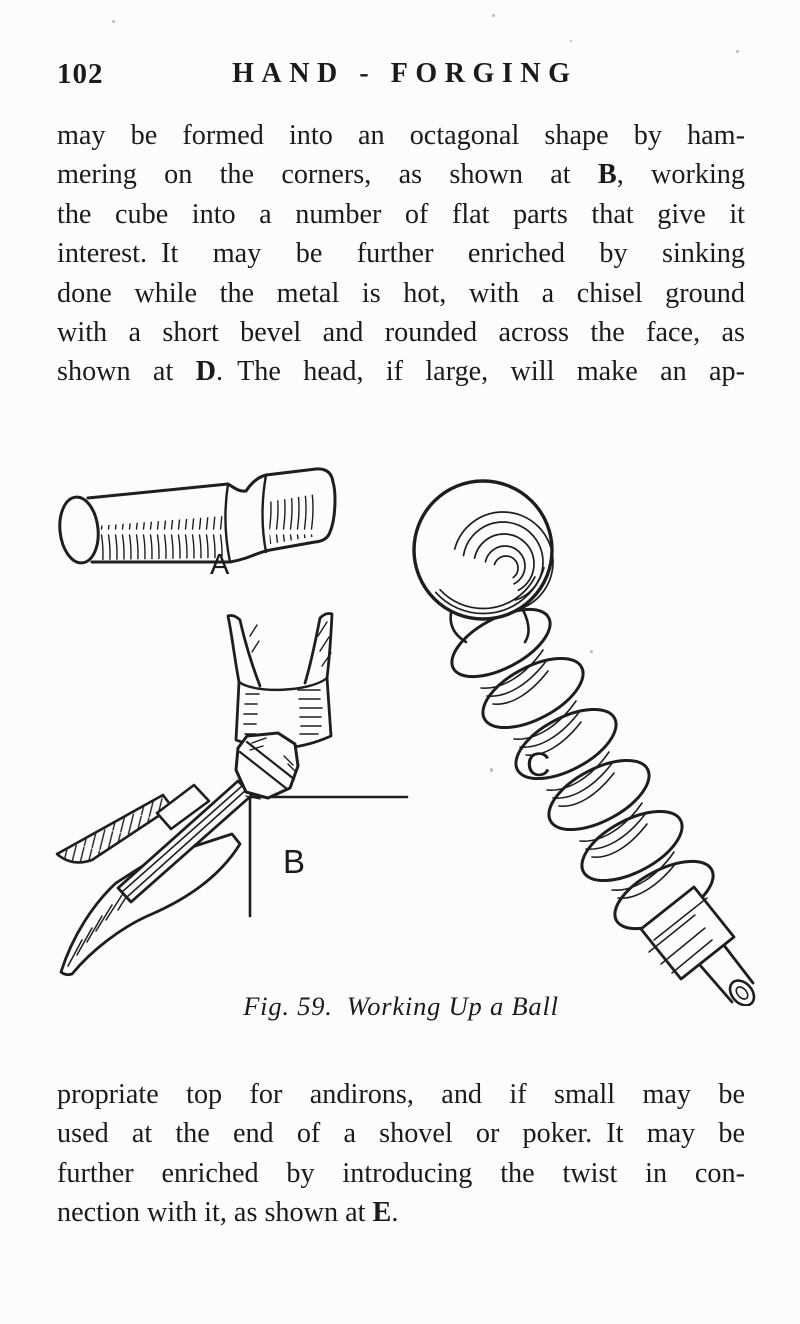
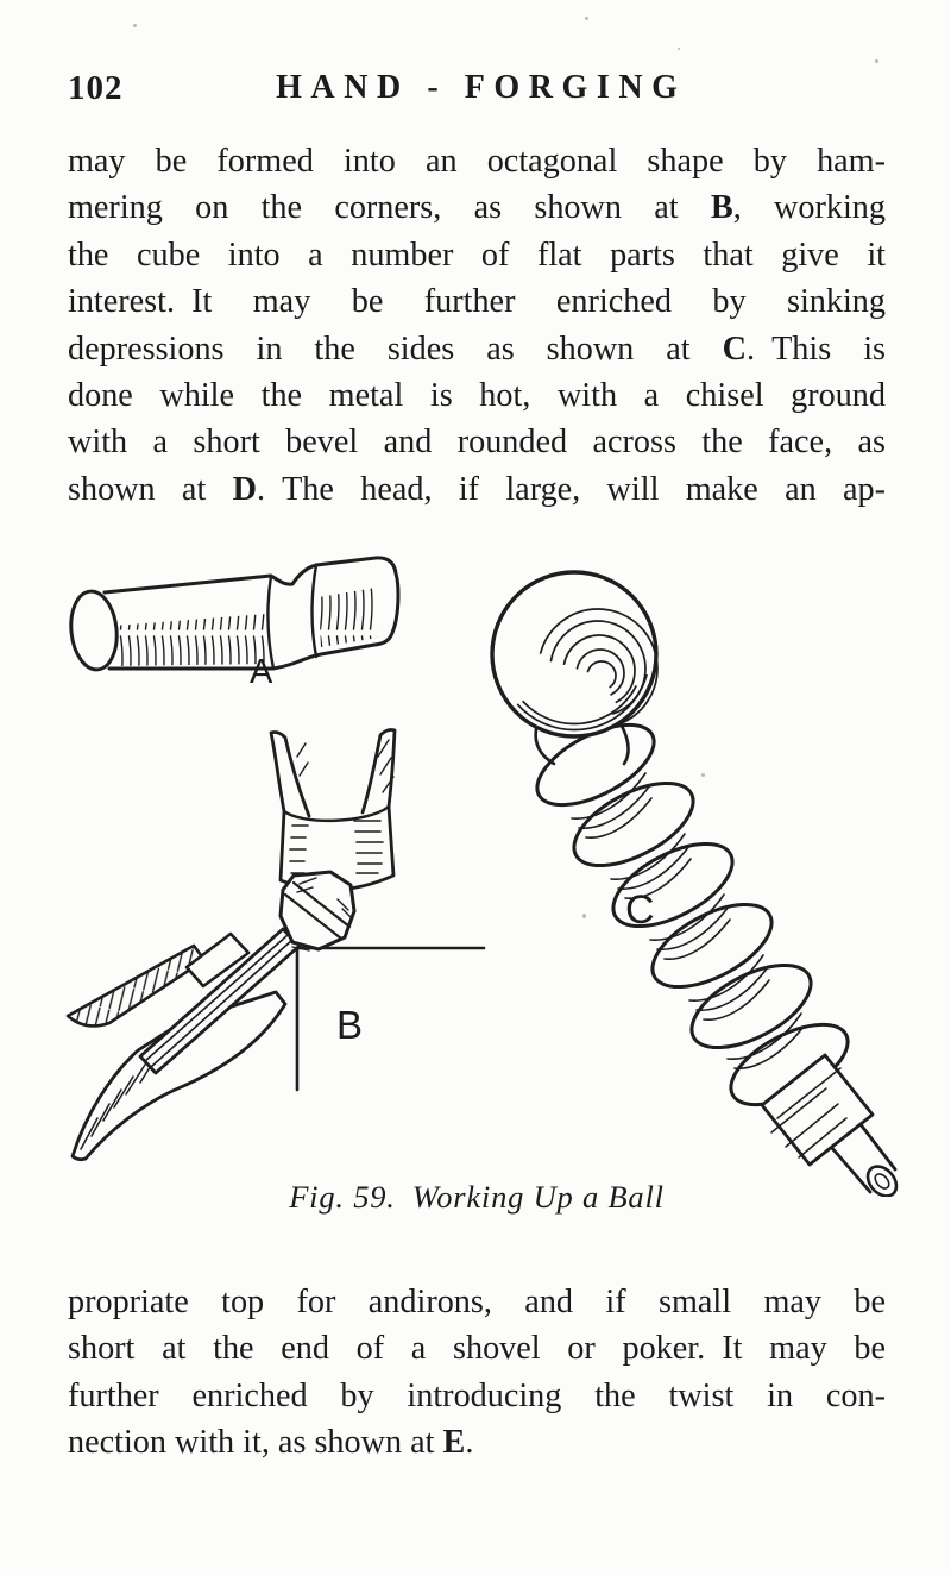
  102
  HAND - FORGING
  may be formed into an octagonal shape by ham-
  mering on the corners, as shown at B, working
  the cube into a number of flat parts that give it
  interest. It may be further enriched by sinking
+ depressions in the sides as shown at C. This is
  done while the metal is hot, with a chisel ground
  with a short bevel and rounded across the face, as
  shown at D. The head, if large, will make an ap-
  A
  B
  C
  Fig. 59. Working Up a Ball
  propriate top for andirons, and if small may be
- used at the end of a shovel or poker. It may be
+ short at the end of a shovel or poker. It may be
  further enriched by introducing the twist in con-
  nection with it, as shown at E.
